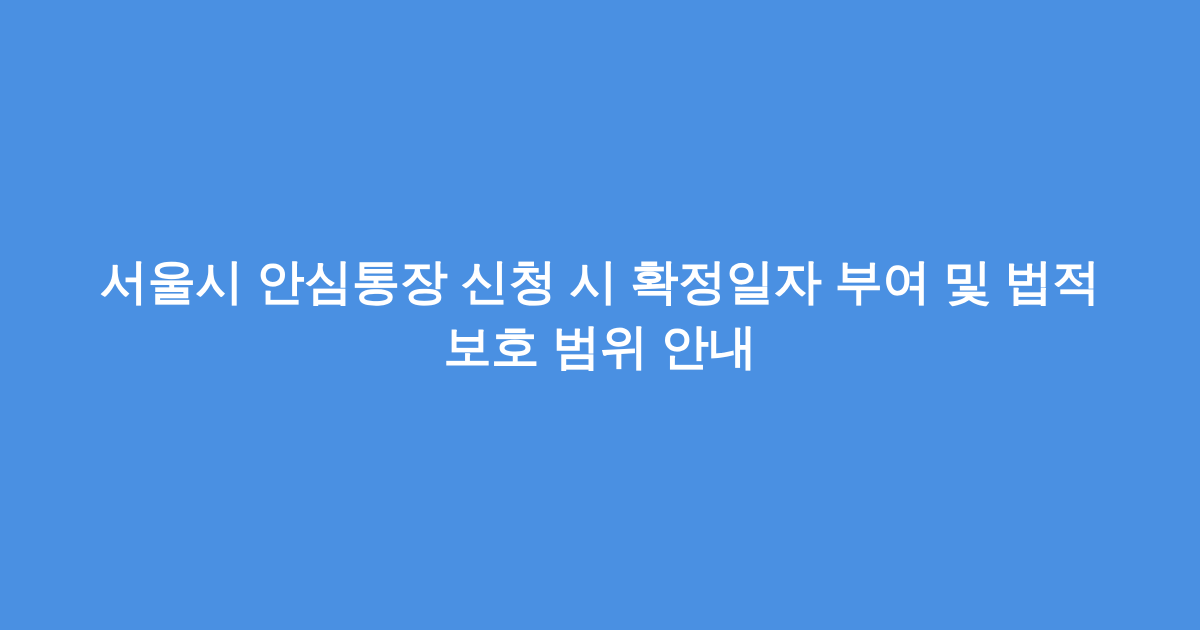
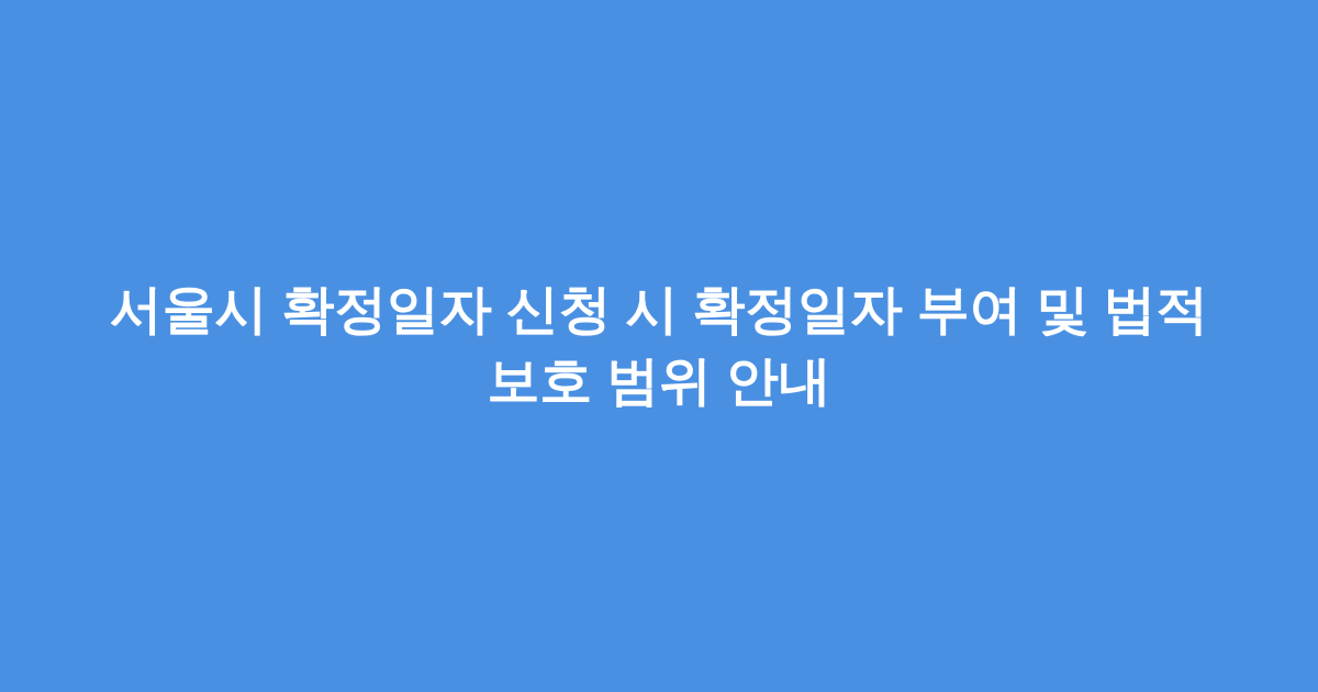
- 서울시 안심통장 신청 시 확정일자 부여 및 법적 보호 범위 안내
+ 서울시 확정일자 신청 시 확정일자 부여 및 법적 보호 범위 안내
